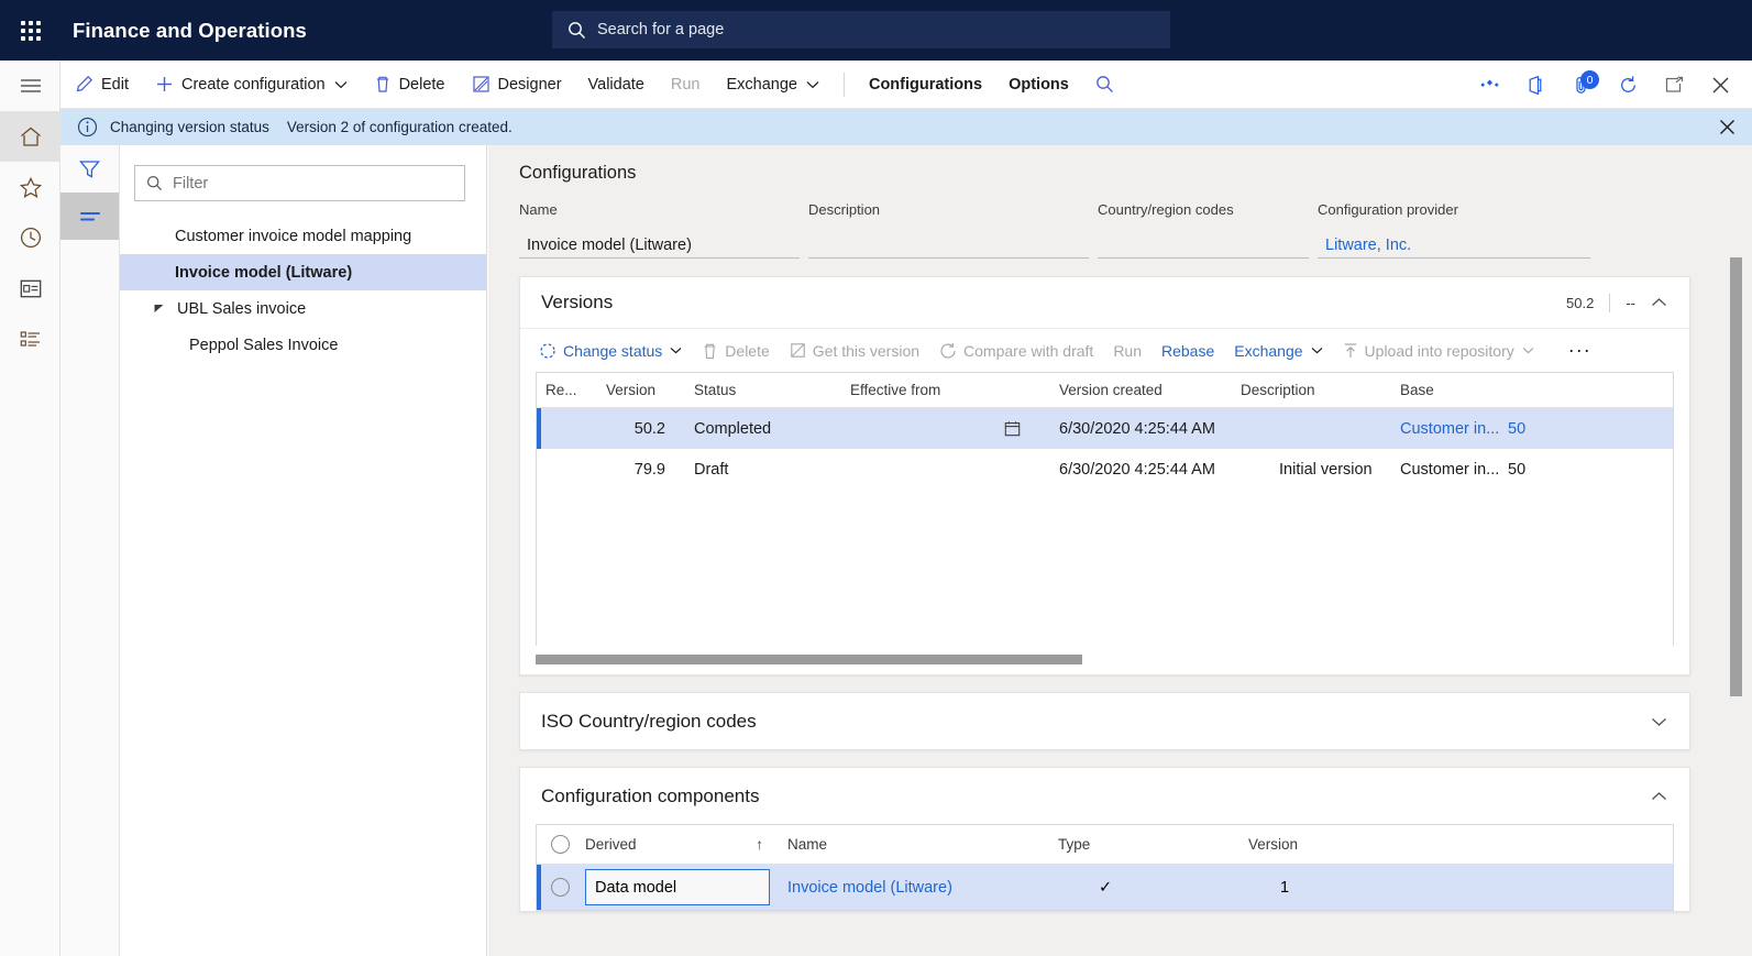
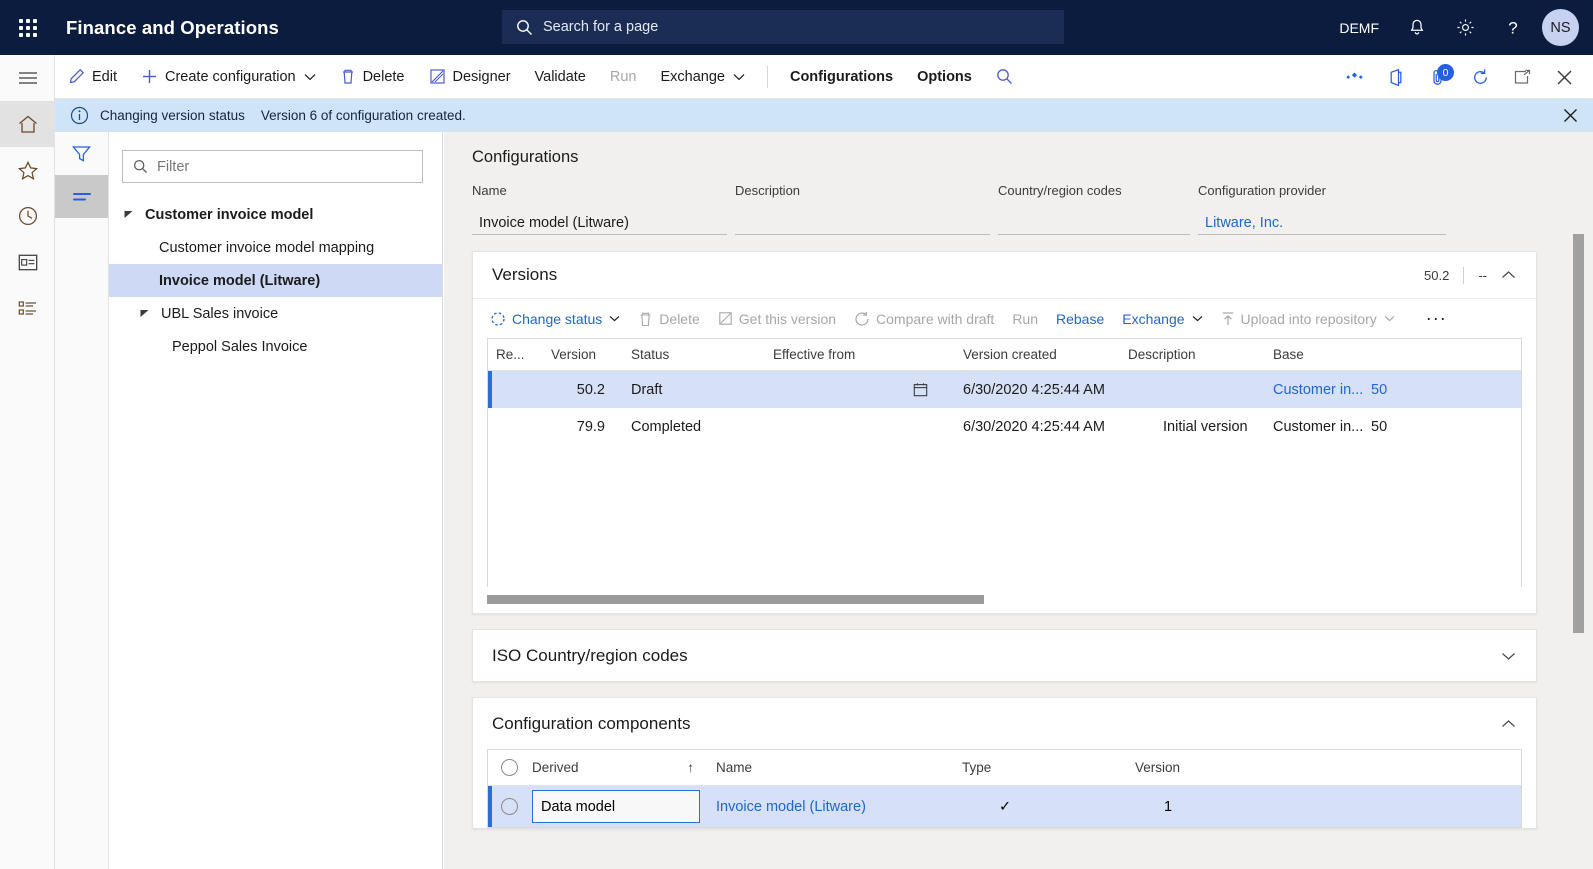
  Finance and Operations
  Search for a page
+ DEMF
+ ?
+ NS
  Edit
  Create configuration
  Delete
  Designer
  Validate
  Run
  Exchange
  Configurations
  Options
  0
  Changing version status
- Version 2 of configuration created.
+ Version 6 of configuration created.
  Filter
+ Customer invoice model
  Customer invoice model mapping
  Invoice model (Litware)
  UBL Sales invoice
  Peppol Sales Invoice
  Configurations
  Name
  Invoice model (Litware)
  Description
  Country/region codes
  Configuration provider
  Litware, Inc.
  Versions
  50.2
  --
  Change status
  Delete
  Get this version
  Compare with draft
  Run
  Rebase
  Exchange
  Upload into repository
  ···
  Re...
  Version
  Status
  Effective from
  Version created
  Description
  Base
  50.2
- Completed
+ Draft
  6/30/2020 4:25:44 AM
  Customer in...
  50
  79.9
- Draft
+ Completed
  6/30/2020 4:25:44 AM
  Initial version
  Customer in...
  50
  ISO Country/region codes
  Configuration components
  Derived
  ↑
  Name
  Type
  Version
  Data model
  Invoice model (Litware)
  ✓
  1
